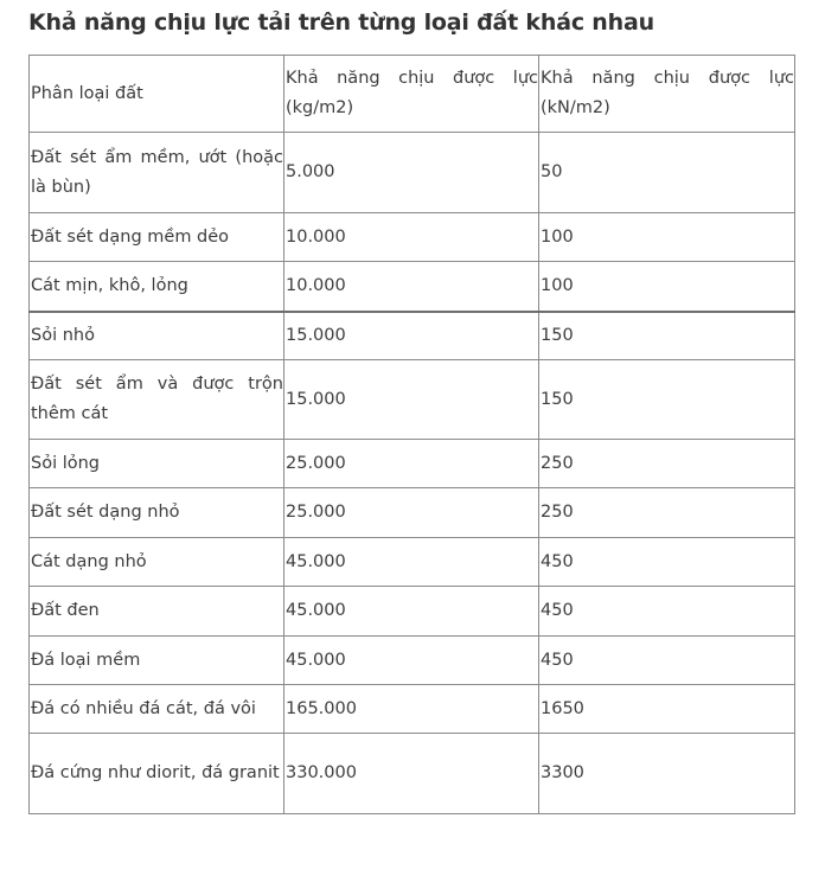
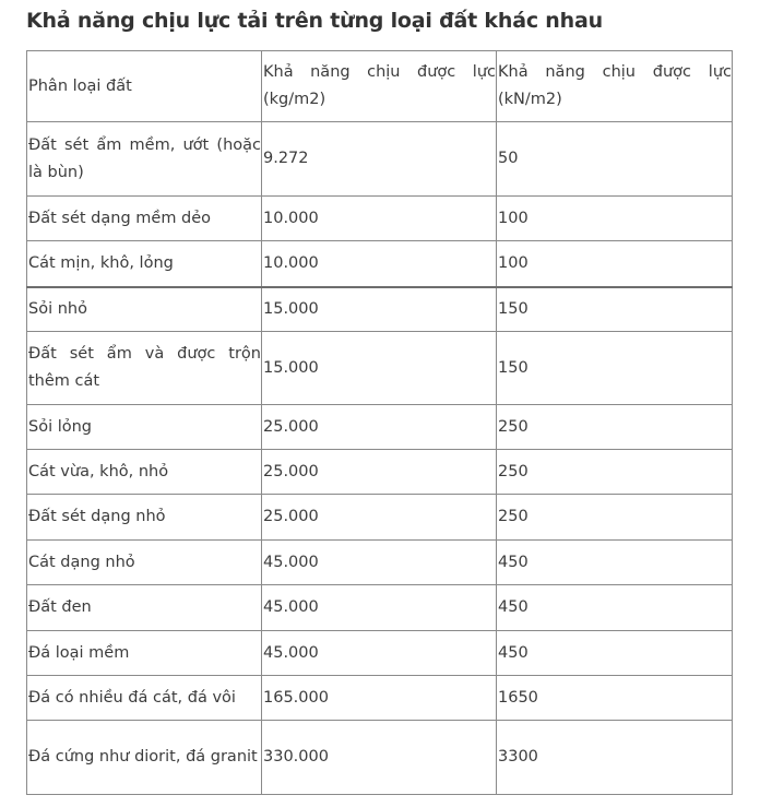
  Khả năng chịu lực tải trên từng loại đất khác nhau
  Phân loại đất	Khả năng chịu được lực (kg/m2)	Khả năng chịu được lực (kN/m2)
- Đất sét ẩm mềm, ướt (hoặc là bùn)	5.000	50
+ Đất sét ẩm mềm, ướt (hoặc là bùn)	9.272	50
  Đất sét dạng mềm dẻo	10.000	100
  Cát mịn, khô, lỏng	10.000	100
  Sỏi nhỏ	15.000	150
  Đất sét ẩm và được trộn thêm cát	15.000	150
  Sỏi lỏng	25.000	250
+ Cát vừa, khô, nhỏ	25.000	250
  Đất sét dạng nhỏ	25.000	250
  Cát dạng nhỏ	45.000	450
  Đất đen	45.000	450
  Đá loại mềm	45.000	450
  Đá có nhiều đá cát, đá vôi	165.000	1650
  Đá cứng như diorit, đá granit	330.000	3300
